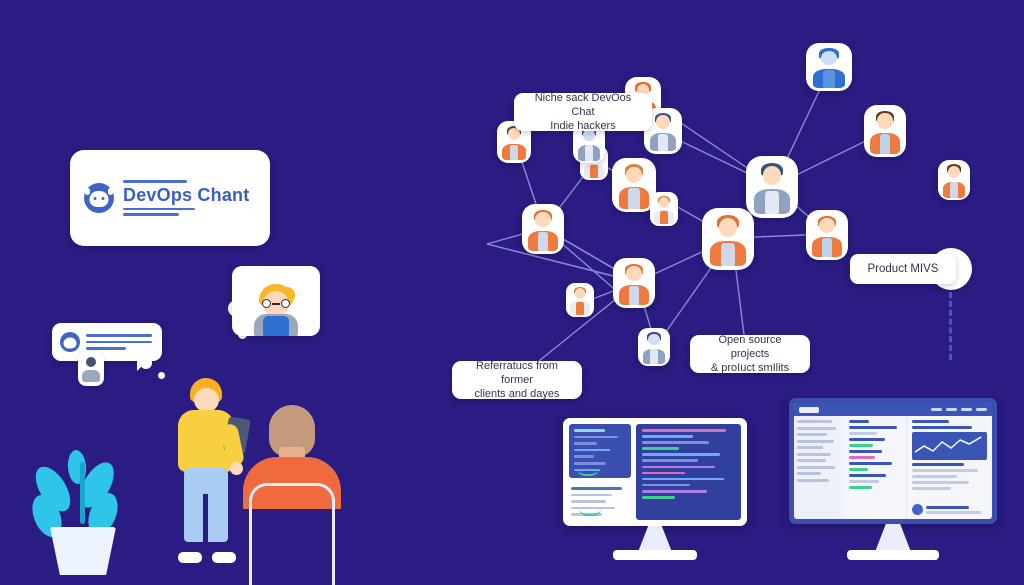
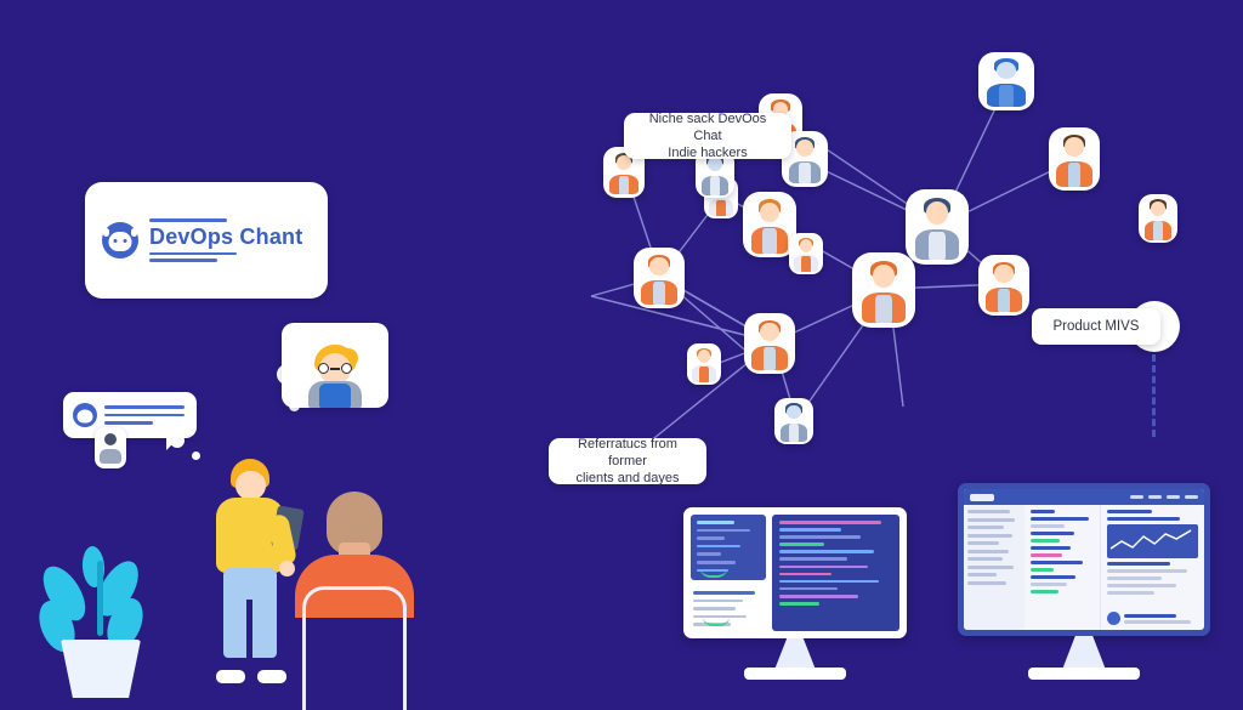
  Niche sack DevOos Chat
  Indie hackers
- Open source projects
- & proIuct smIlits
  Referratucs from former
  clients and dayes
  Product MIVS
  DevOps Chant
